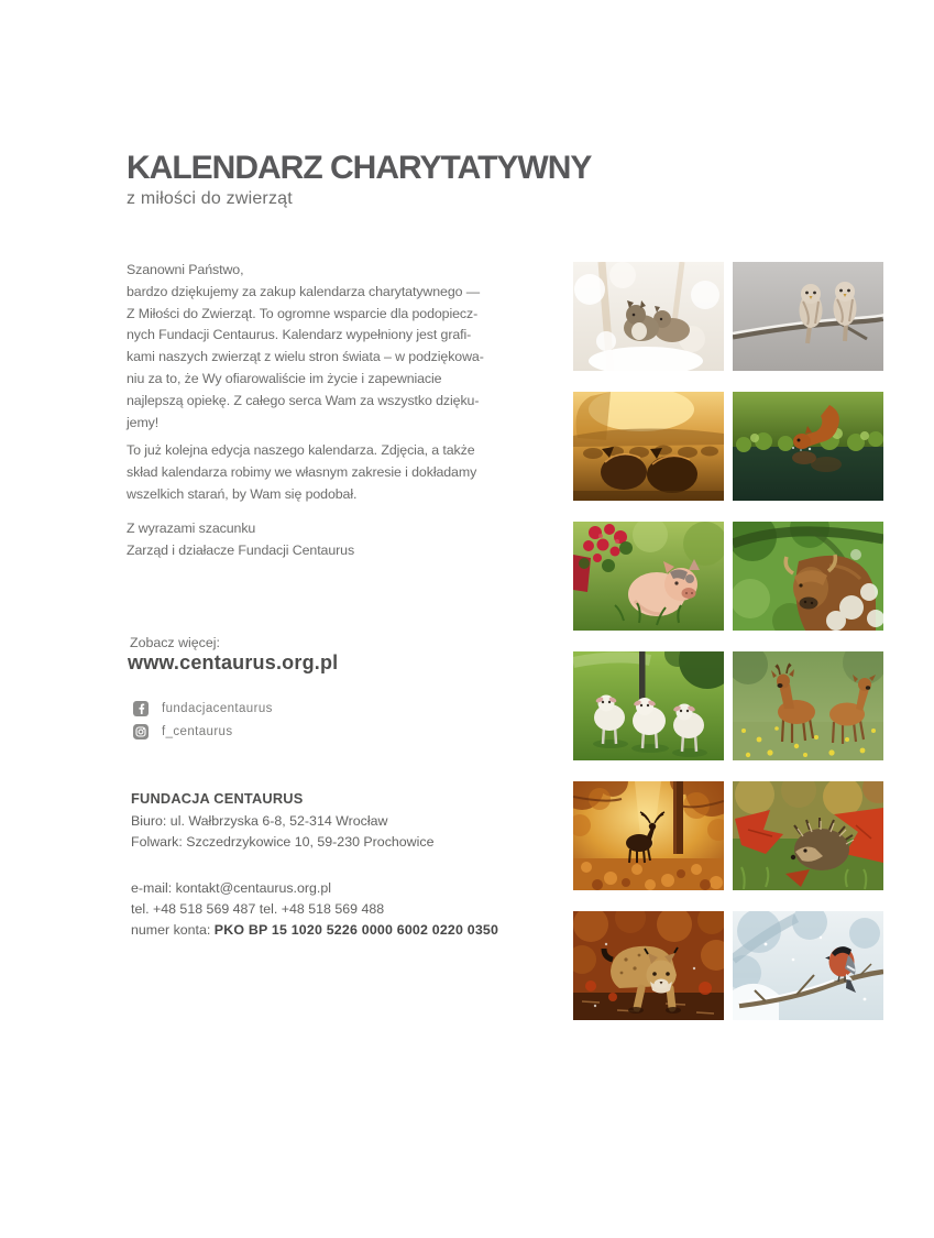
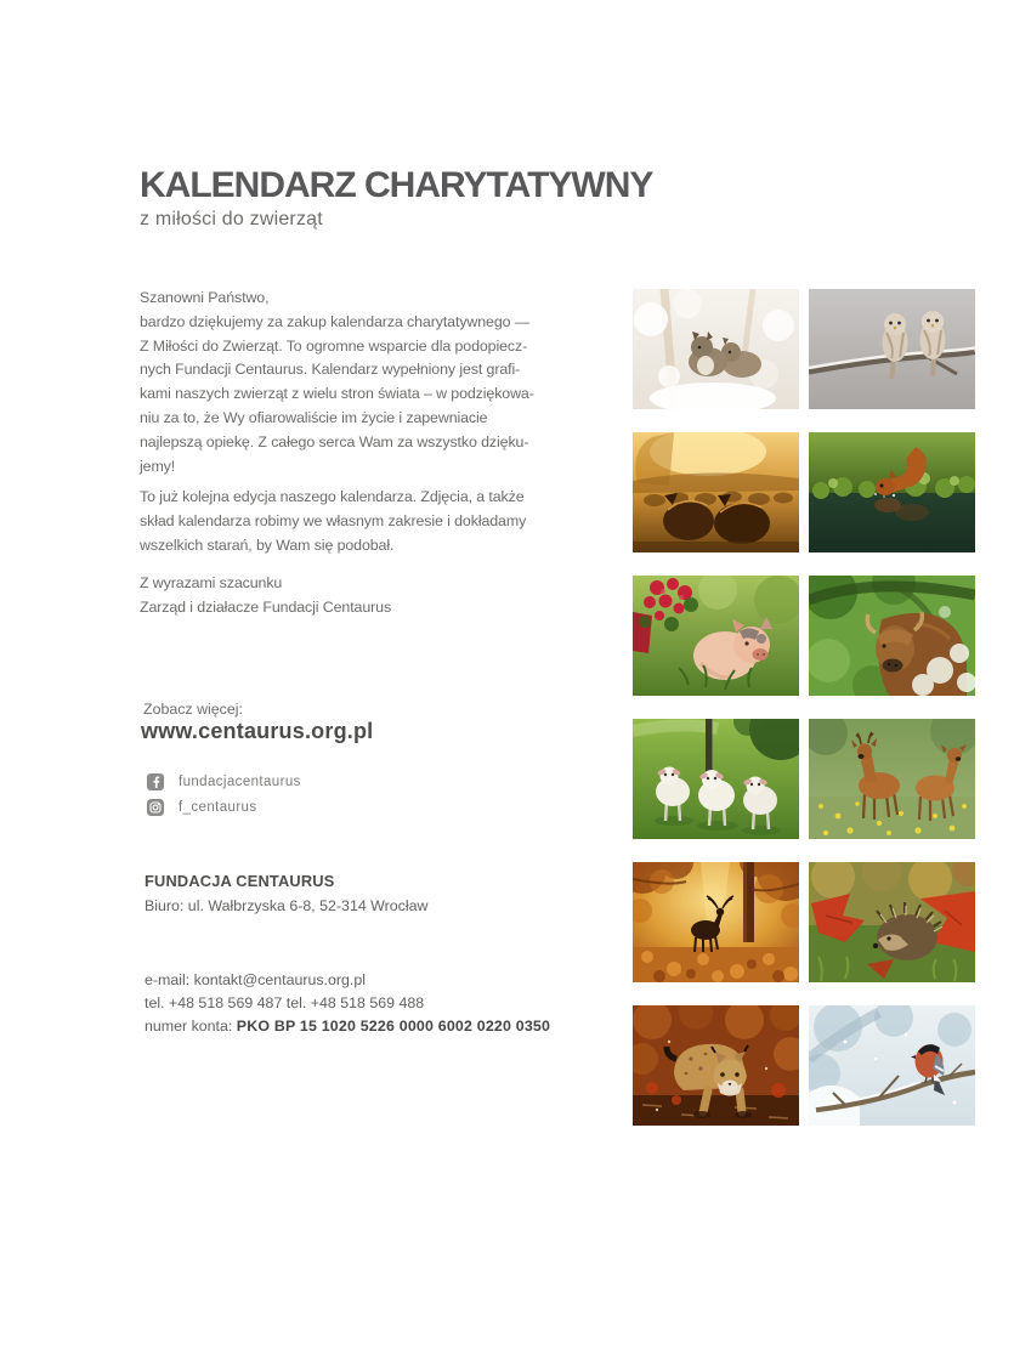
  KALENDARZ CHARYTATYWNY
  z miłości do zwierząt
  Szanowni Państwo,
  bardzo dziękujemy za zakup kalendarza charytatywnego —
  Z Miłości do Zwierząt. To ogromne wsparcie dla podopiecz-
  nych Fundacji Centaurus. Kalendarz wypełniony jest grafi-
  kami naszych zwierząt z wielu stron świata – w podziękowa-
  niu za to, że Wy ofiarowaliście im życie i zapewniacie
  najlepszą opiekę. Z całego serca Wam za wszystko dzięku-
  jemy!
  To już kolejna edycja naszego kalendarza. Zdjęcia, a także
  skład kalendarza robimy we własnym zakresie i dokładamy
  wszelkich starań, by Wam się podobał.
  Z wyrazami szacunku
  Zarząd i działacze Fundacji Centaurus
  Zobacz więcej:
  www.centaurus.org.pl
  fundacjacentaurus
  f_centaurus
  FUNDACJA CENTAURUS
  Biuro: ul. Wałbrzyska 6-8, 52-314 Wrocław
- Folwark: Szczedrzykowice 10, 59-230 Prochowice
  e-mail: kontakt@centaurus.org.pl
  tel. +48 518 569 487 tel. +48 518 569 488
  numer konta: PKO BP 15 1020 5226 0000 6002 0220 0350
